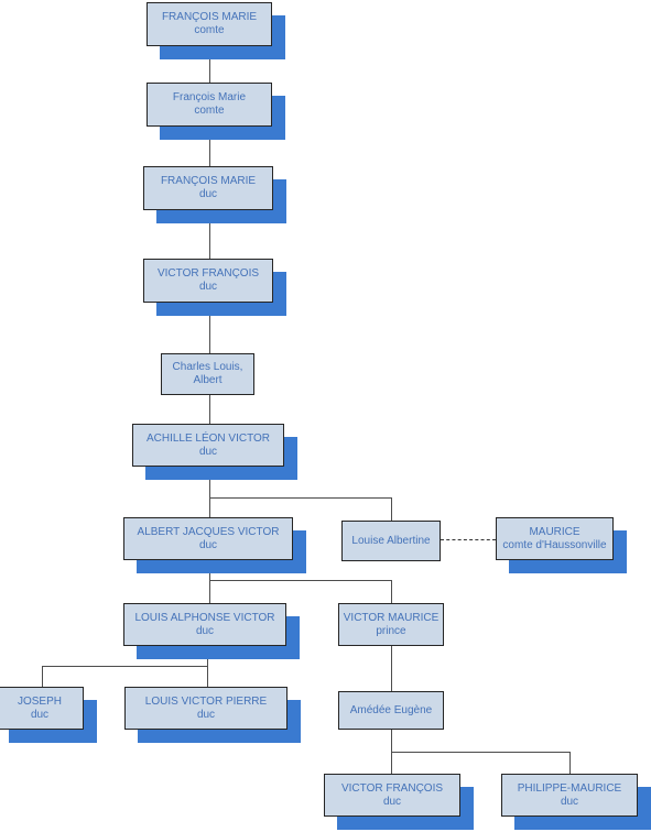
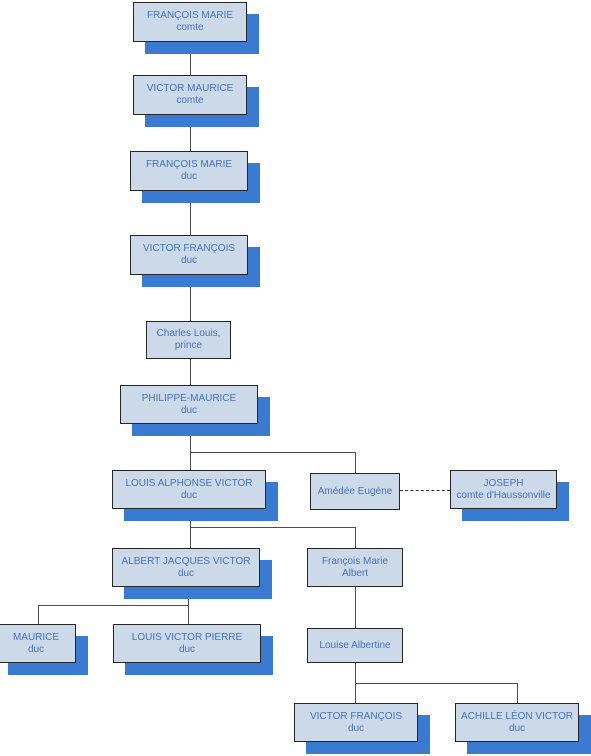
  FRANÇOIS MARIE
  comte
- François Marie
+ VICTOR MAURICE
  comte
  FRANÇOIS MARIE
  duc
  VICTOR FRANÇOIS
  duc
  Charles Louis,
- Albert
+ prince
- ACHILLE LÉON VICTOR
+ PHILIPPE-MAURICE
  duc
- ALBERT JACQUES VICTOR
+ LOUIS ALPHONSE VICTOR
  duc
- Louise Albertine
+ Amédée Eugène
- MAURICE
+ JOSEPH
  comte d'Haussonville
- LOUIS ALPHONSE VICTOR
+ ALBERT JACQUES VICTOR
  duc
- VICTOR MAURICE
+ François Marie
- prince
+ Albert
- JOSEPH
+ MAURICE
  duc
  LOUIS VICTOR PIERRE
  duc
- Amédée Eugène
+ Louise Albertine
  VICTOR FRANÇOIS
  duc
- PHILIPPE-MAURICE
+ ACHILLE LÉON VICTOR
  duc
